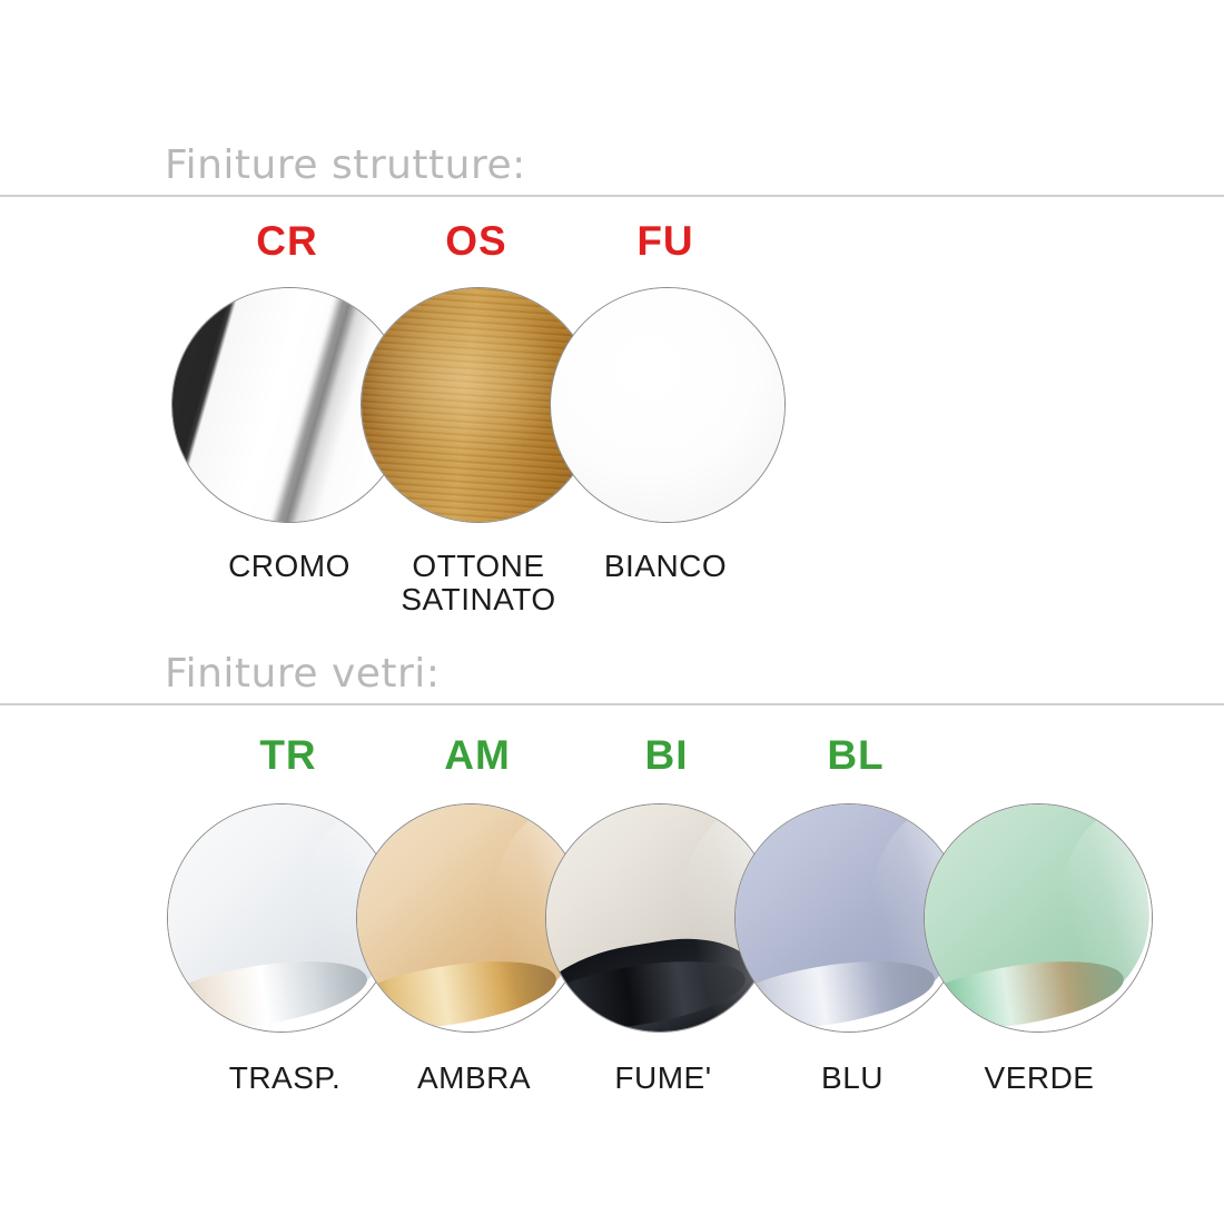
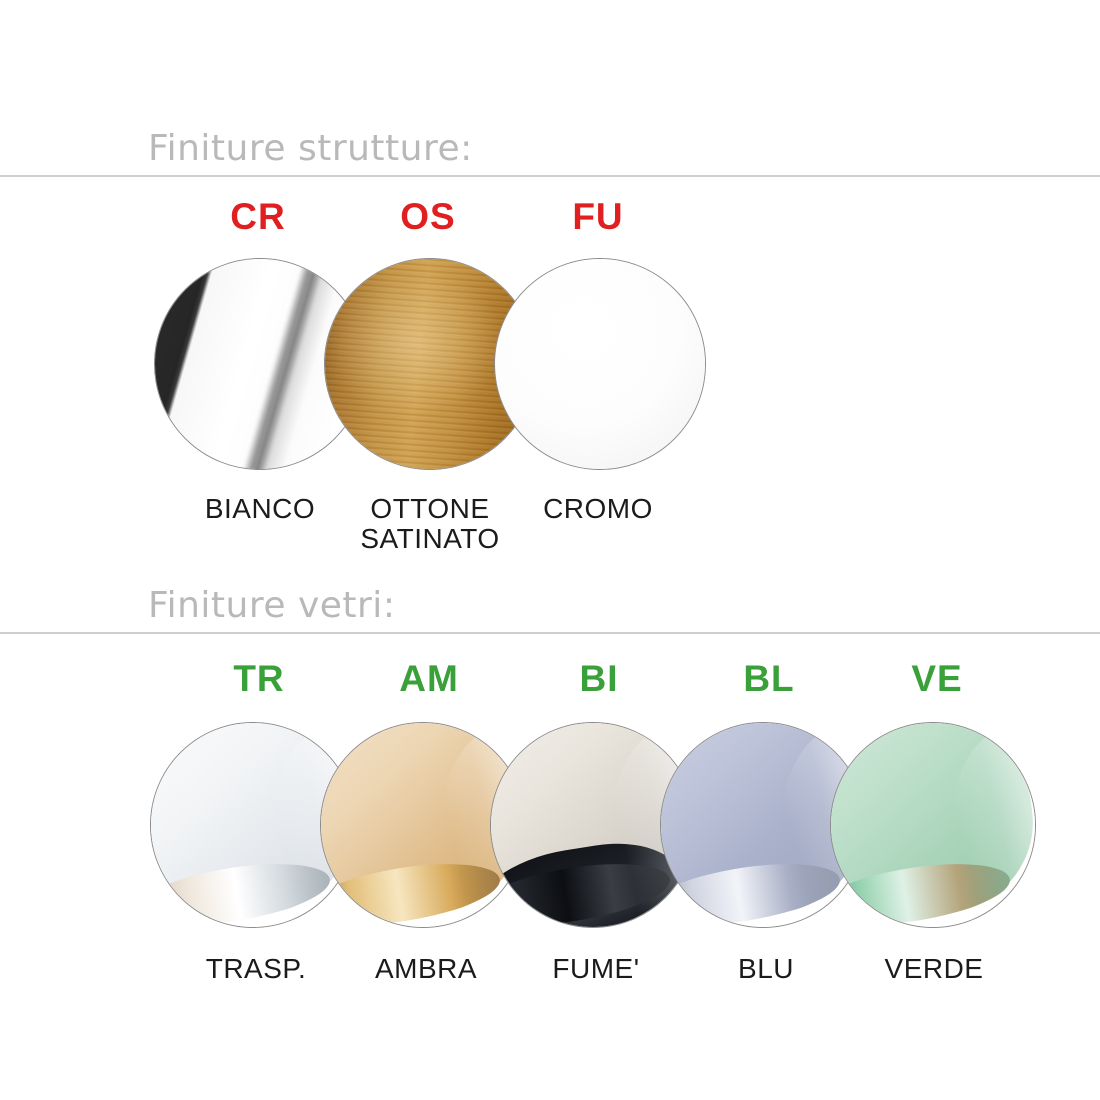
  Finiture strutture:
  CR
  OS
  FU
- CROMO
+ BIANCO
  OTTONE
  SATINATO
- BIANCO
+ CROMO
  Finiture vetri:
  TR
  AM
  BI
  BL
+ VE
  TRASP.
  AMBRA
  FUME'
  BLU
  VERDE
